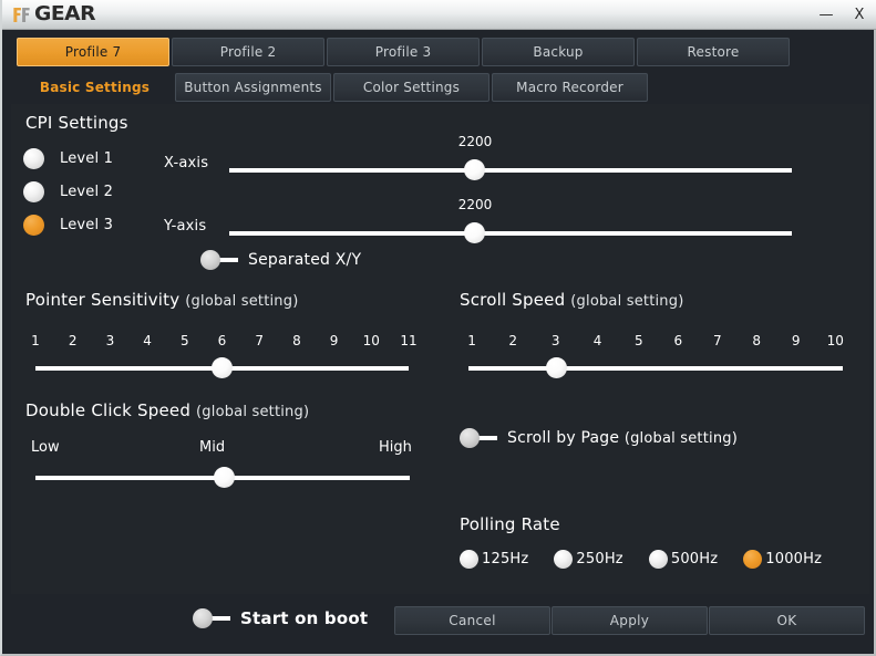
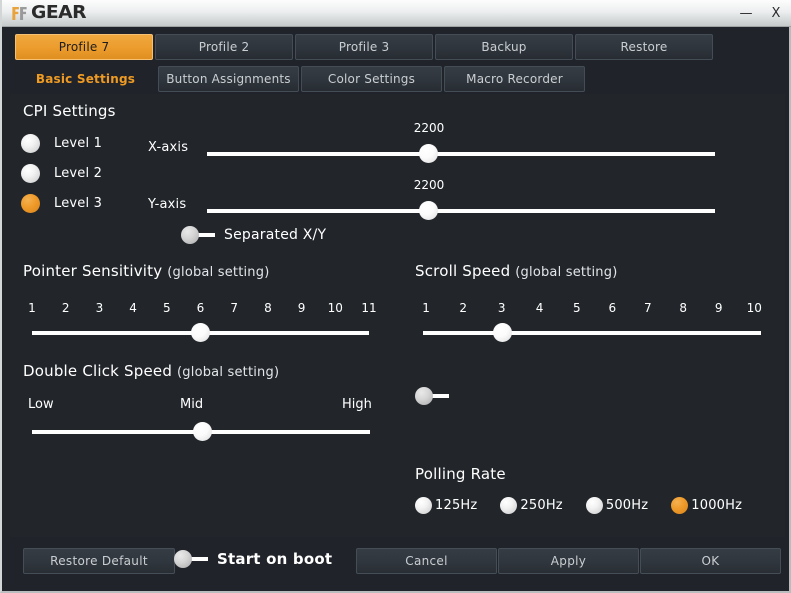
  GEAR
  —
  X
  Profile 7
  Profile 2
  Profile 3
  Backup
  Restore
  Basic Settings
  Button Assignments
  Color Settings
  Macro Recorder
  CPI Settings
  Level 1
  Level 2
  Level 3
  X-axis
  2200
  Y-axis
  2200
  Separated X/Y
  Pointer Sensitivity (global setting)
  1
  2
  3
  4
  5
  6
  7
  8
  9
  10
  11
  Scroll Speed (global setting)
  1
  2
  3
  4
  5
  6
  7
  8
  9
  10
  Double Click Speed (global setting)
  Low
  Mid
  High
- Scroll by Page (global setting)
  Polling Rate
  125Hz
  250Hz
  500Hz
  1000Hz
+ Restore Default
  Start on boot
  Cancel
  Apply
  OK
